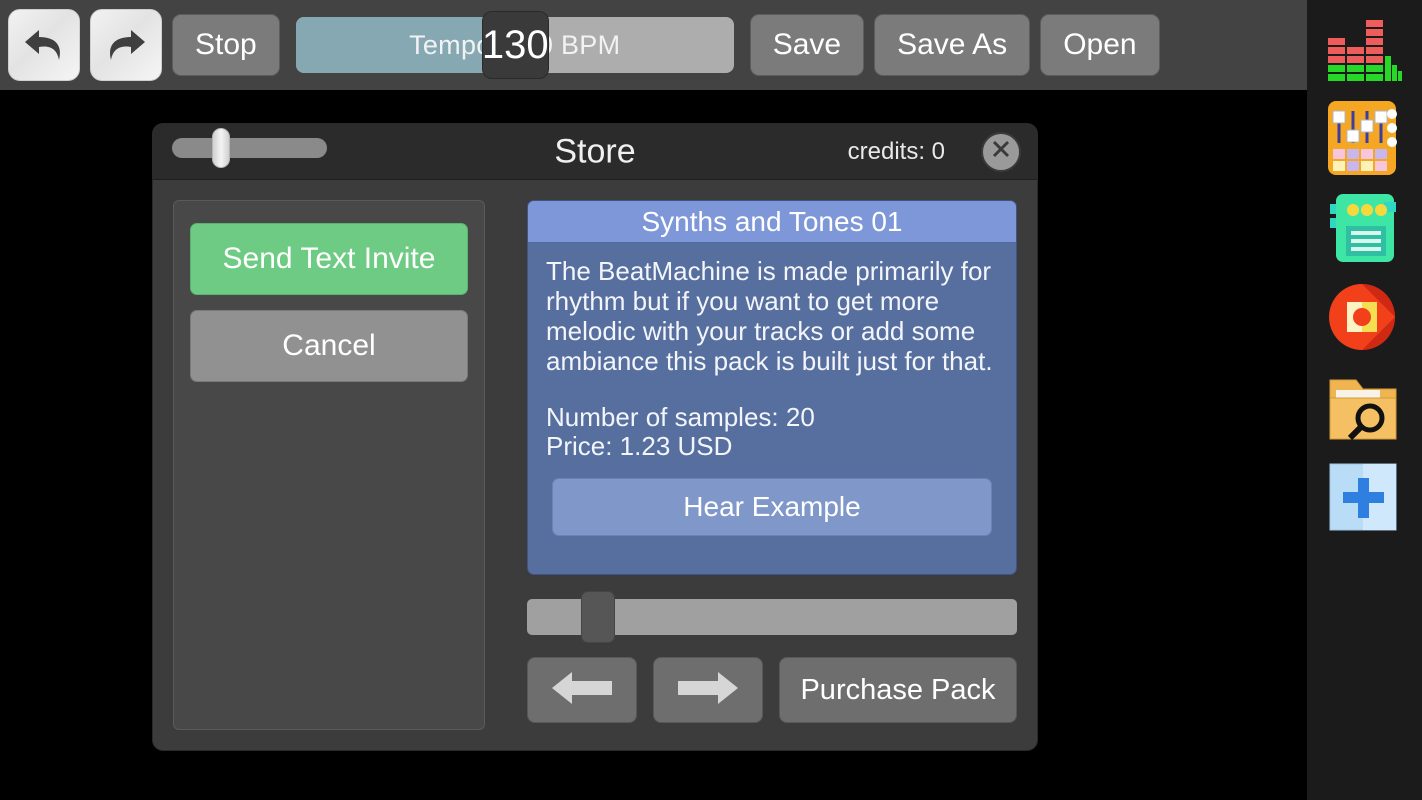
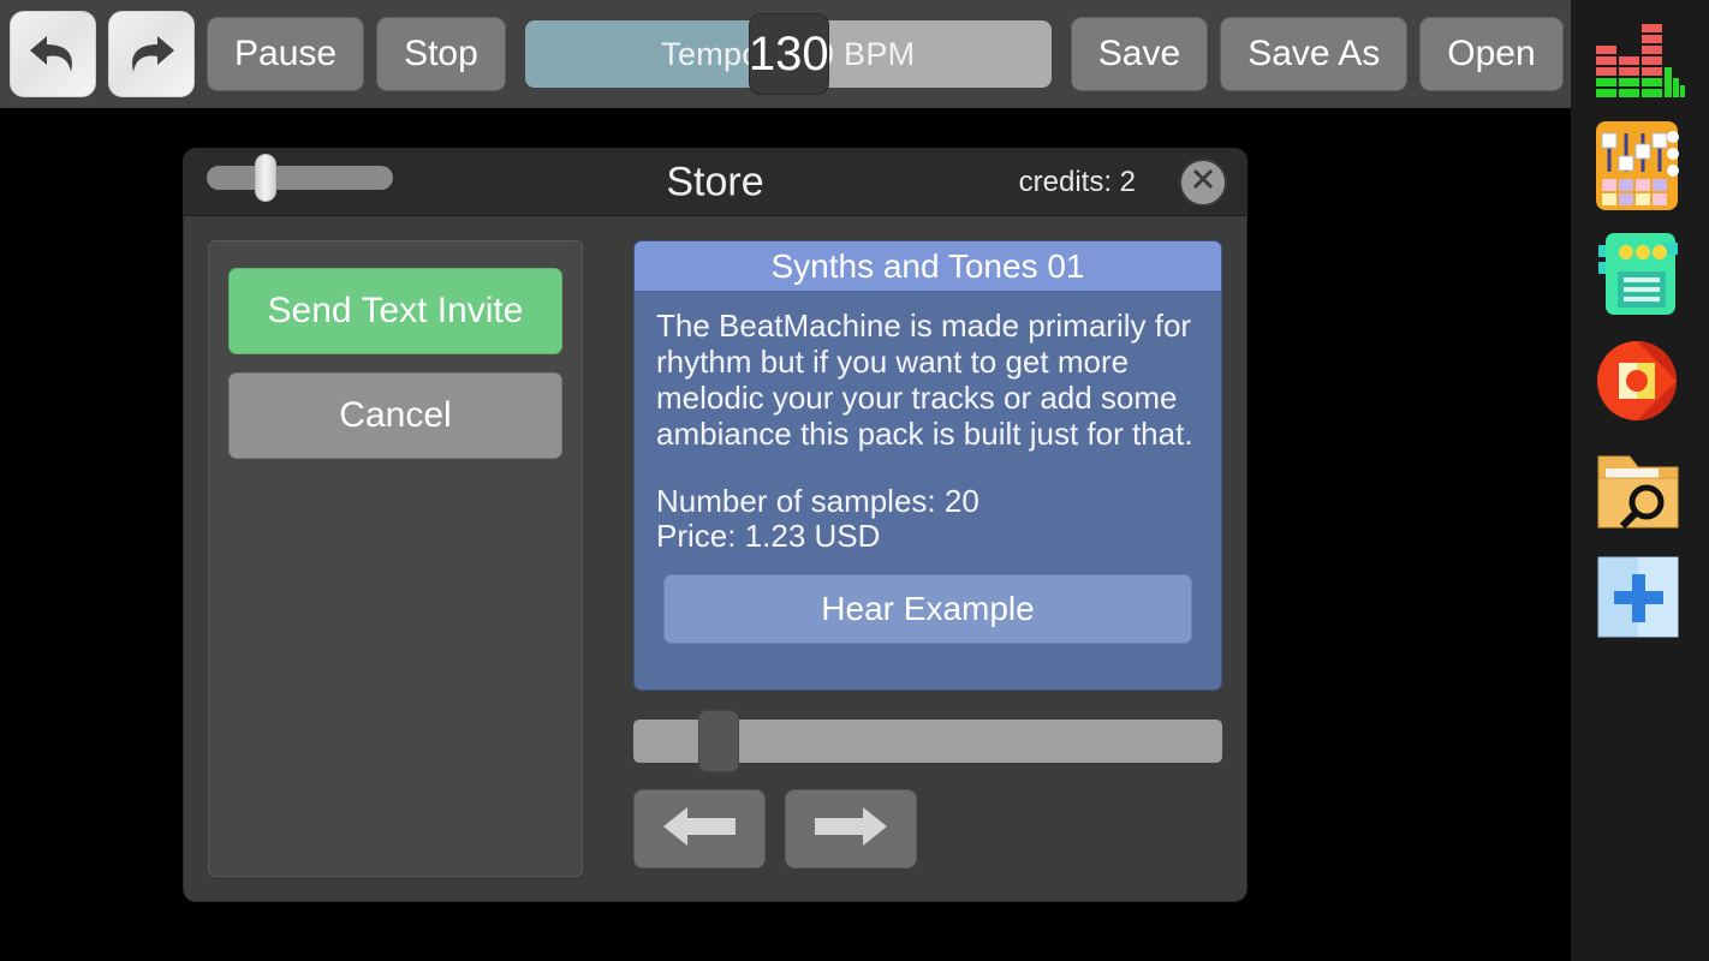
+ Pause
  Stop
  130
  Save
  Save As
  Open
  Store
- credits: 0
+ credits: 2
  Send Text Invite
  Cancel
  Synths and Tones 01
- The BeatMachine is made primarily for rhythm but if you want to get more melodic with your tracks or add some ambiance this pack is built just for that.
+ The BeatMachine is made primarily for rhythm but if you want to get more melodic your your tracks or add some ambiance this pack is built just for that.
  Number of samples: 20
  Price: 1.23 USD
  Hear Example
- Purchase Pack
